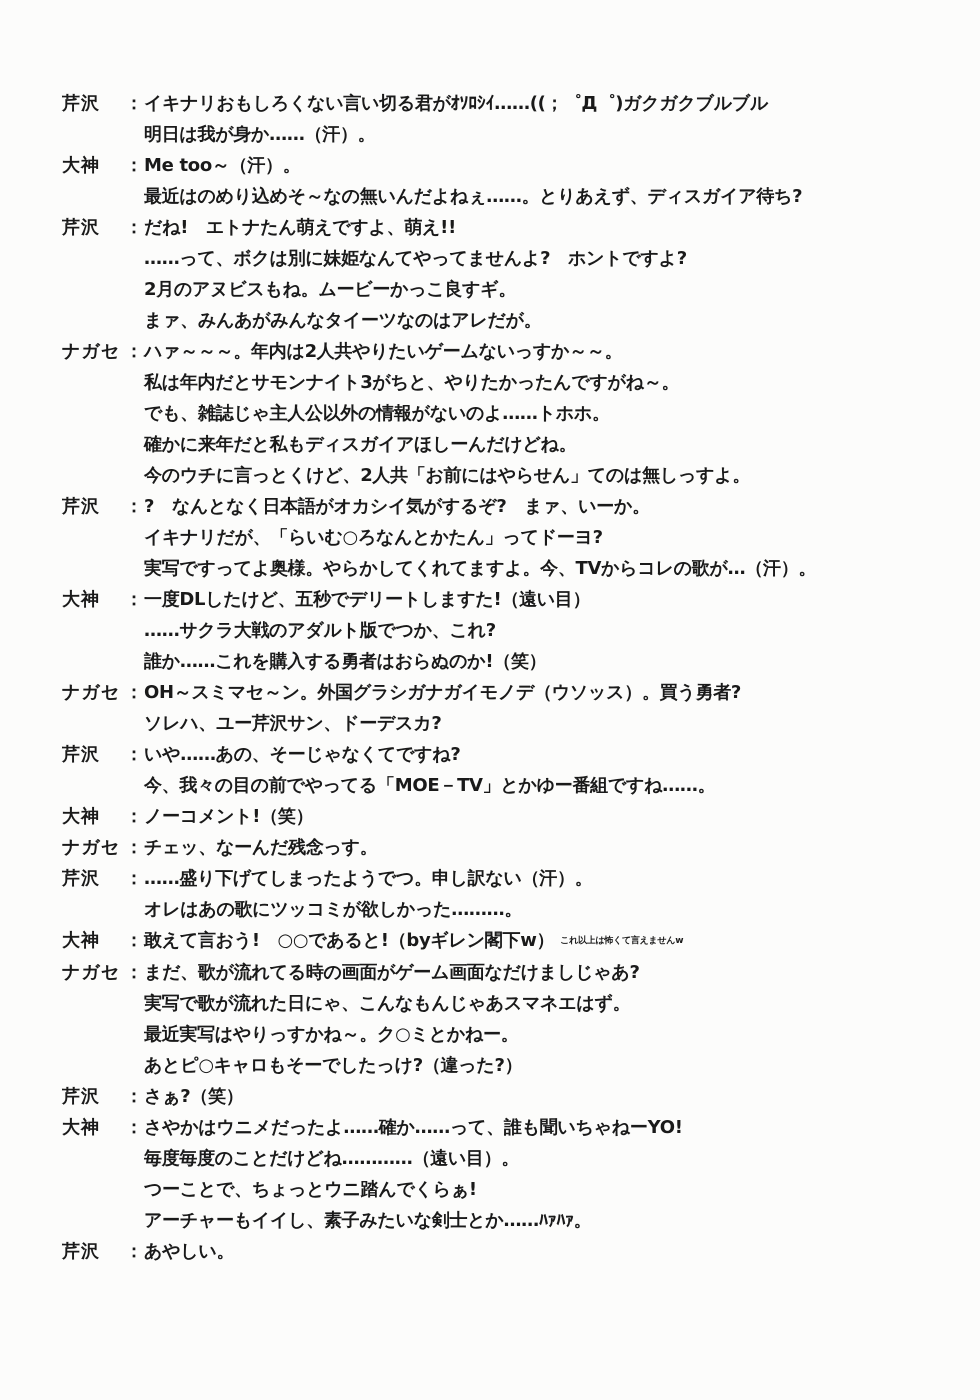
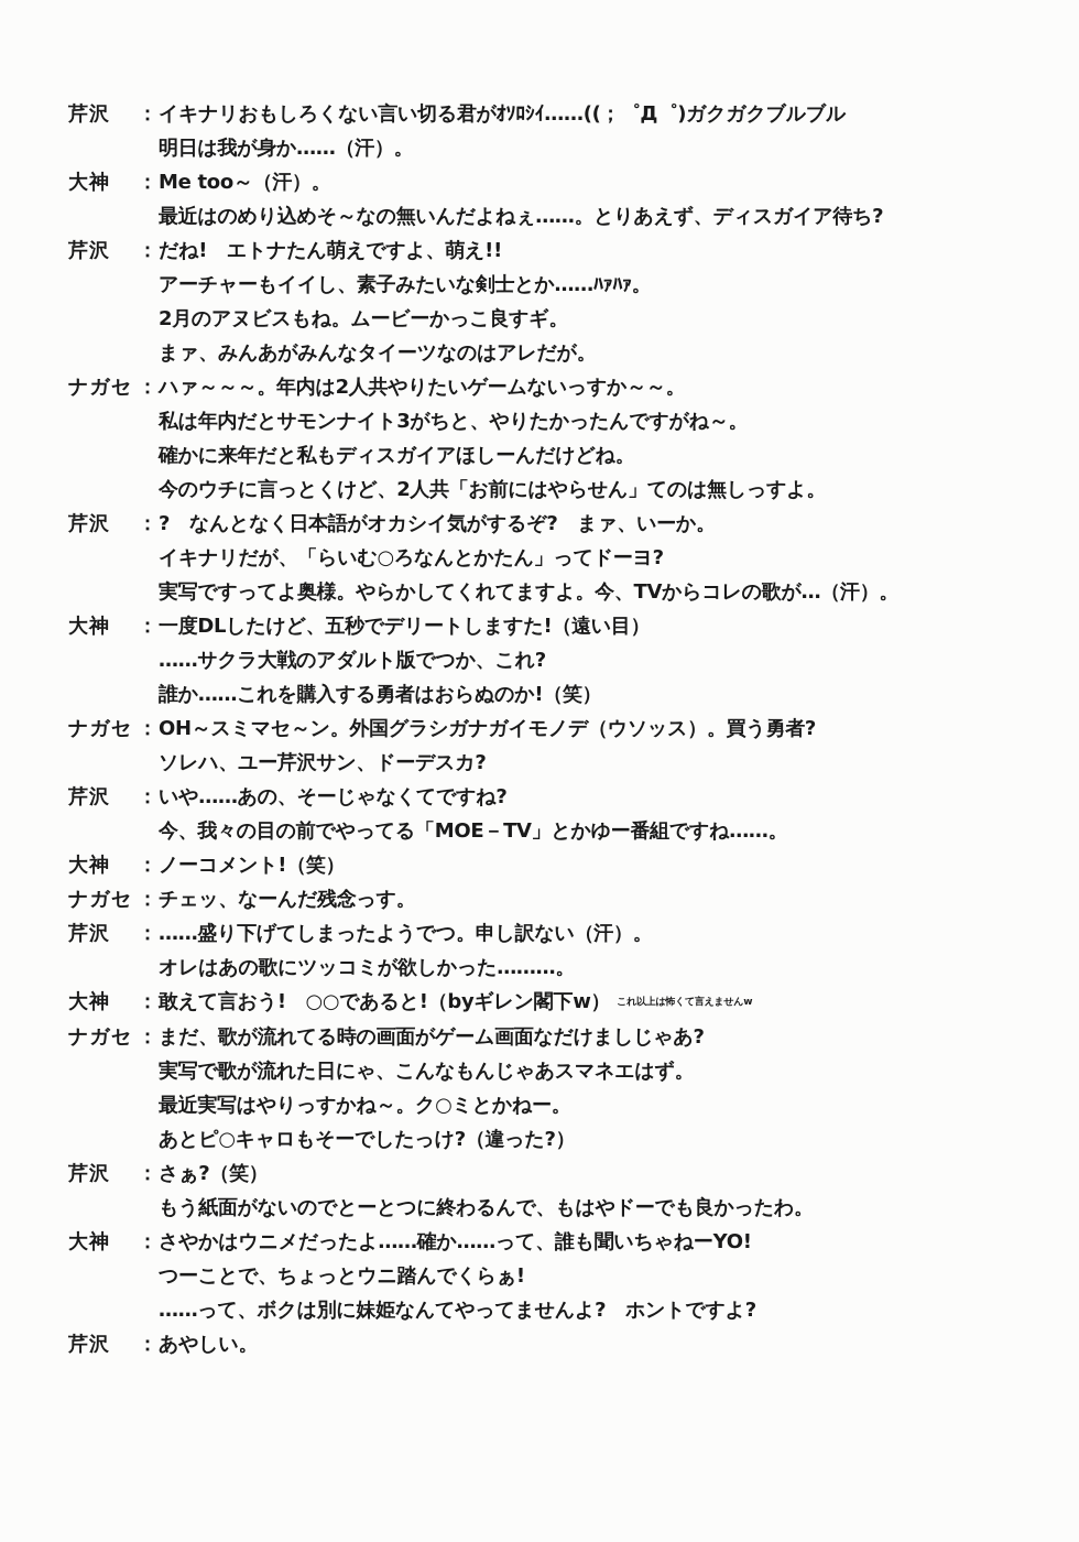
  芹沢
  ：
  イキナリおもしろくない言い切る君がｵｿﾛｼｲ……((；゜Д゜)ガクガクブルブル
  明日は我が身か……（汗）。
  大神
  ：
  Me too～（汗）。
  最近はのめり込めそ～なの無いんだよねぇ……。とりあえず、ディスガイア待ち?
  芹沢
  ：
  だね! エトナたん萌えですよ、萌え!!
- ……って、ボクは別に妹姫なんてやってませんよ? ホントですよ?
+ アーチャーもイイし、素子みたいな剣士とか……ﾊｧﾊｧ。
  2月のアヌビスもね。ムービーかっこ良すギ。
  まァ、みんあがみんなタイーツなのはアレだが。
  ナガセ
  ：
  ハァ～～～。年内は2人共やりたいゲームないっすか～～。
  私は年内だとサモンナイト3がちと、やりたかったんですがね～。
- でも、雑誌じゃ主人公以外の情報がないのよ……トホホ。
  確かに来年だと私もディスガイアほしーんだけどね。
  今のウチに言っとくけど、2人共「お前にはやらせん」てのは無しっすよ。
  芹沢
  ：
  ? なんとなく日本語がオカシイ気がするぞ? まァ、いーか。
  イキナリだが、「らいむ○ろなんとかたん」ってドーヨ?
  実写ですってよ奥様。やらかしてくれてますよ。今、TVからコレの歌が…（汗）。
  大神
  ：
  一度DLしたけど、五秒でデリートしますた!（遠い目）
  ……サクラ大戦のアダルト版でつか、これ?
  誰か……これを購入する勇者はおらぬのか!（笑）
  ナガセ
  ：
  OH～スミマセ～ン。外国グラシガナガイモノデ（ウソッス）。買う勇者?
  ソレハ、ユー芹沢サン、ドーデスカ?
  芹沢
  ：
  いや……あの、そーじゃなくてですね?
  今、我々の目の前でやってる「MOE－TV」とかゆー番組ですね……。
  大神
  ：
  ノーコメント!（笑）
  ナガセ
  ：
  チェッ、なーんだ残念っす。
  芹沢
  ：
  ……盛り下げてしまったようでつ。申し訳ない（汗）。
  オレはあの歌にツッコミが欲しかった………。
  大神
  ：
  敢えて言おう! ○○であると!（byギレン閣下w） これ以上は怖くて言えませんw
  ナガセ
  ：
  まだ、歌が流れてる時の画面がゲーム画面なだけましじゃあ?
  実写で歌が流れた日にゃ、こんなもんじゃあスマネエはず。
  最近実写はやりっすかね～。ク○ミとかねー。
  あとピ○キャロもそーでしたっけ?（違った?）
  芹沢
  ：
  さぁ?（笑）
+ もう紙面がないのでとーとつに終わるんで、もはやドーでも良かったわ。
  大神
  ：
  さやかはウニメだったよ……確か……って、誰も聞いちゃねーYO!
- 毎度毎度のことだけどね…………（遠い目）。
  つーことで、ちょっとウニ踏んでくらぁ!
- アーチャーもイイし、素子みたいな剣士とか……ﾊｧﾊｧ。
+ ……って、ボクは別に妹姫なんてやってませんよ? ホントですよ?
  芹沢
  ：
  あやしい。
